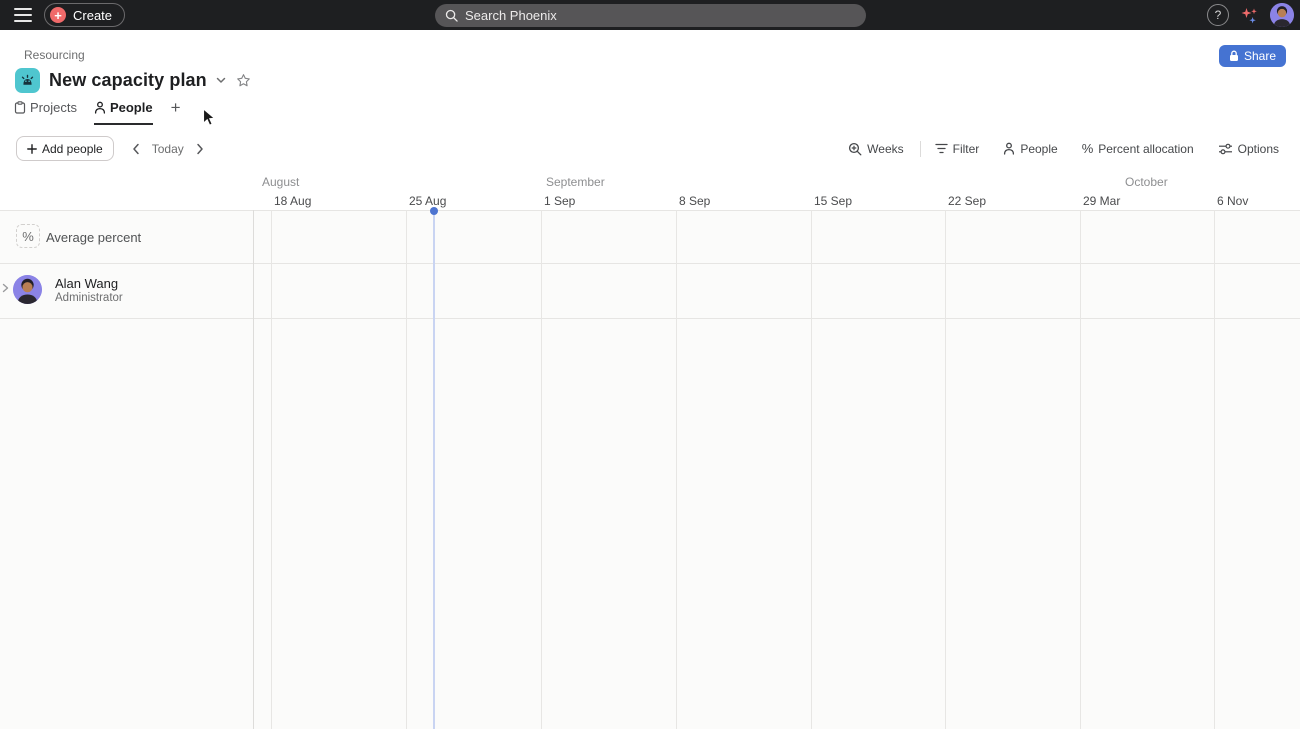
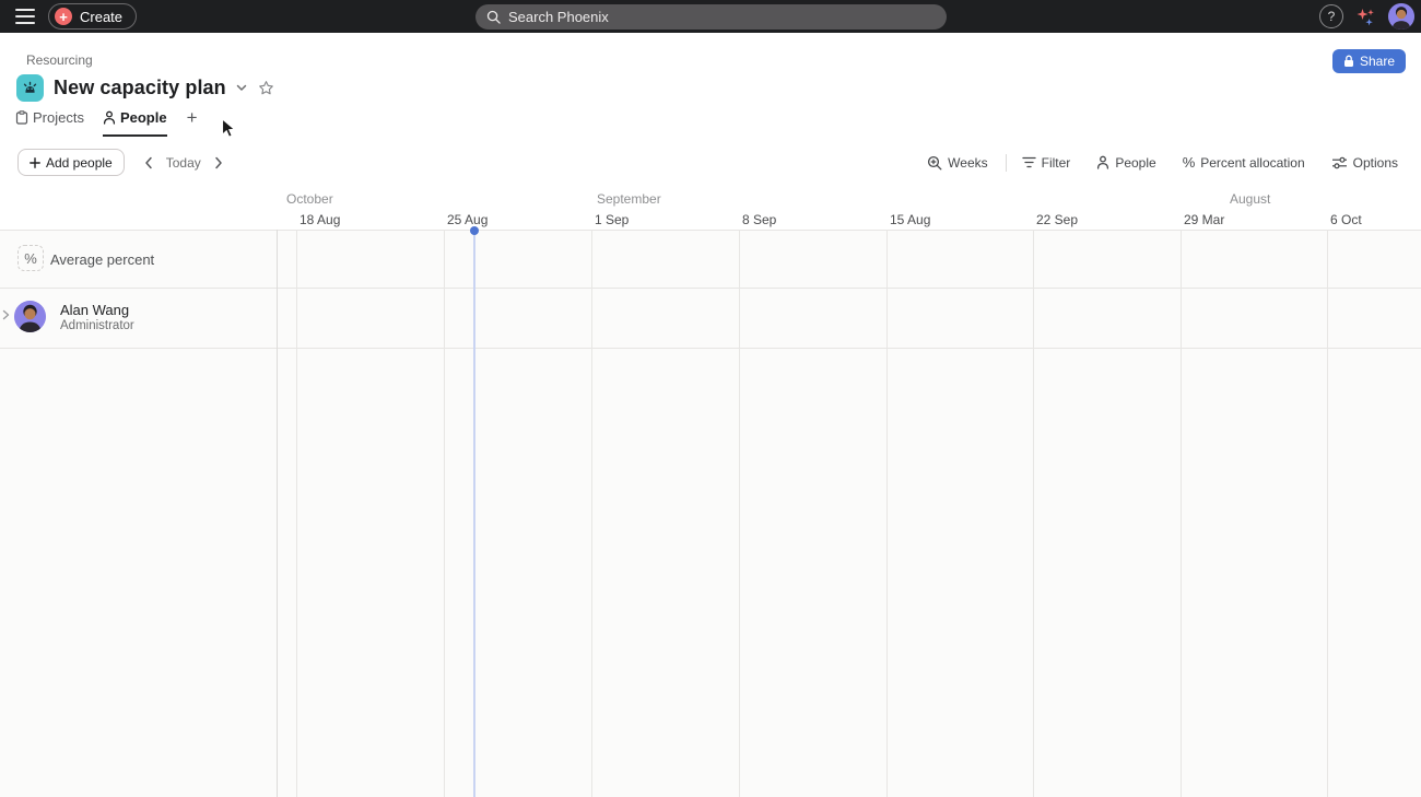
  +
  Create
  Search Phoenix
  ?
  Resourcing
  New capacity plan
  Share
  Projects
  People
  +
  Add people
  Today
  Weeks
  Filter
  People
  %
  Percent allocation
  Options
  18 Aug
  25 Aug
  1 Sep
  8 Sep
- 15 Sep
+ 15 Aug
  22 Sep
  29 Mar
- 6 Nov
+ 6 Oct
- August
+ October
  September
- October
+ August
  %
  Average percent
  Alan Wang
  Administrator
